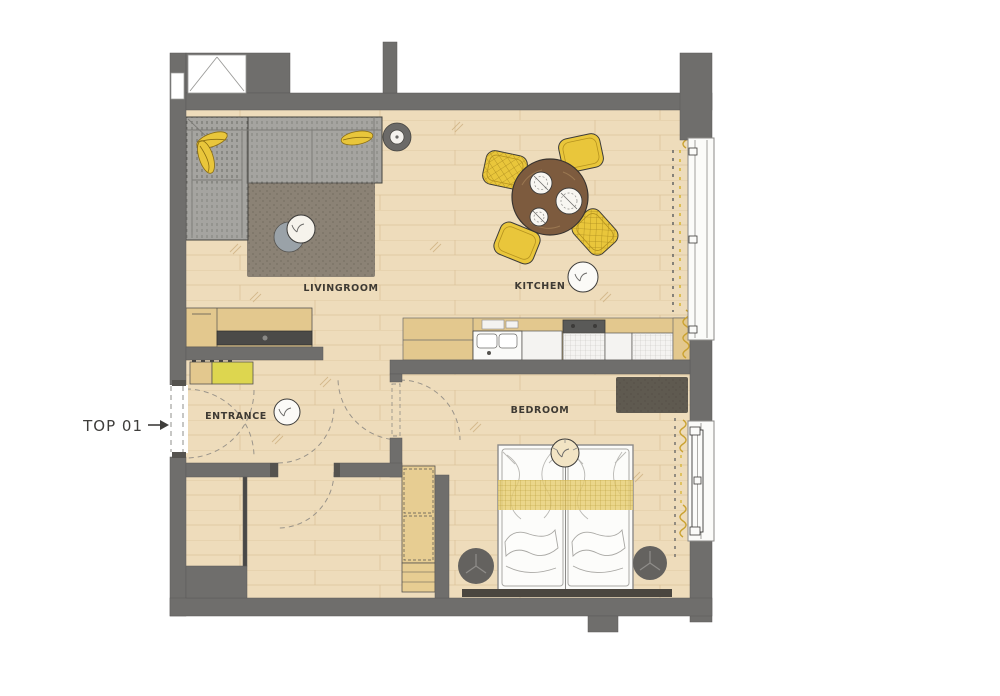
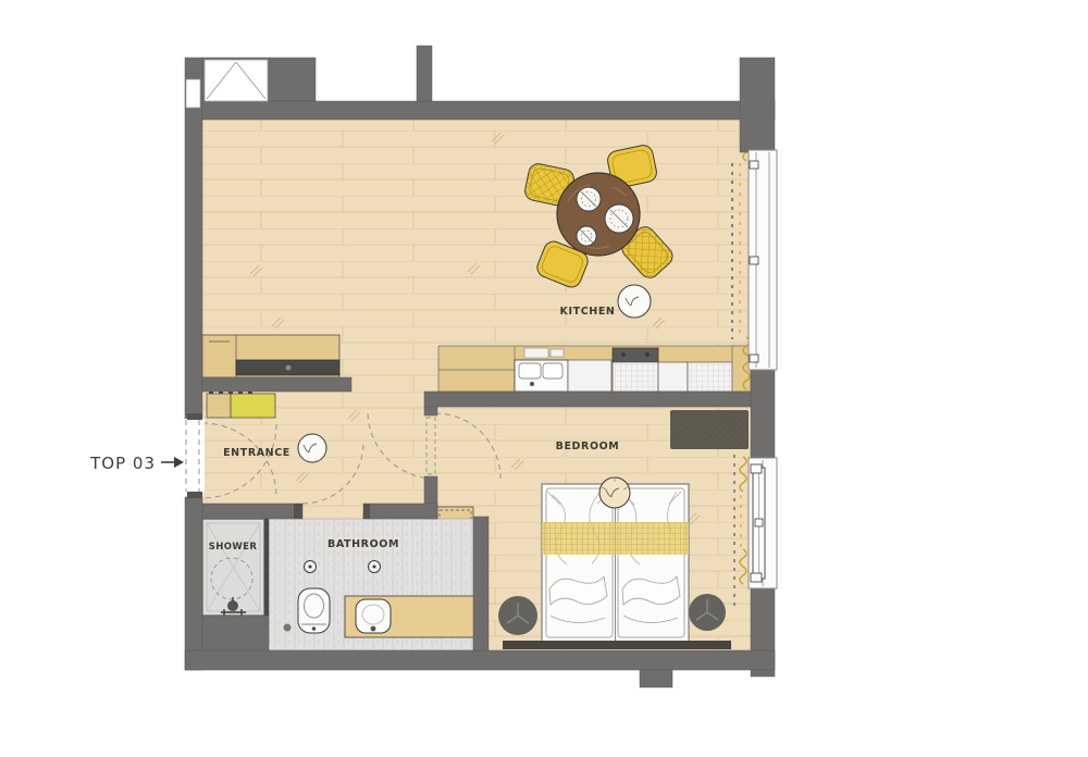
- LIVINGROOM
  KITCHEN
  ENTRANCE
  BEDROOM
+ SHOWER
+ BATHROOM
- TOP 01
+ TOP 03
